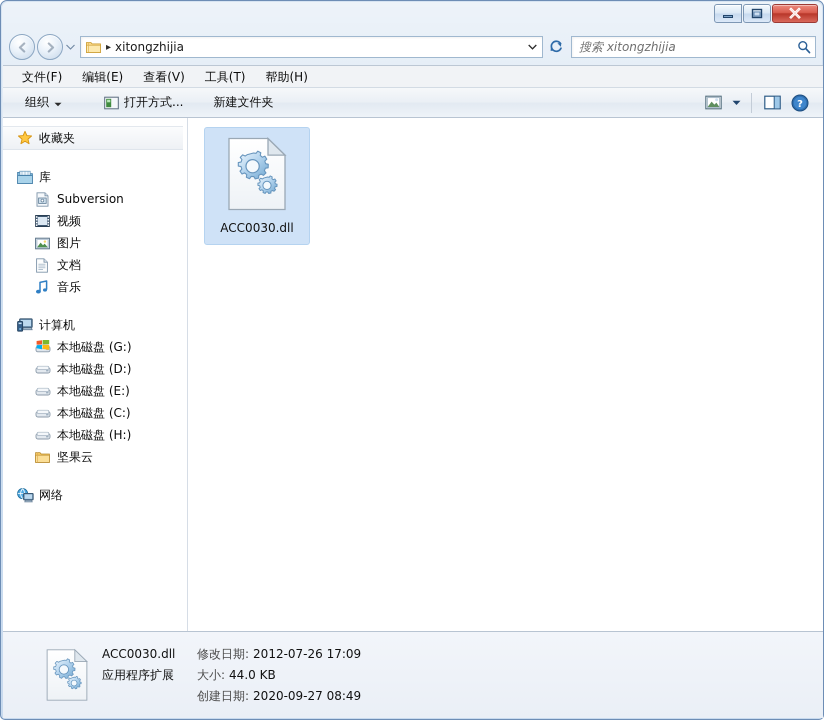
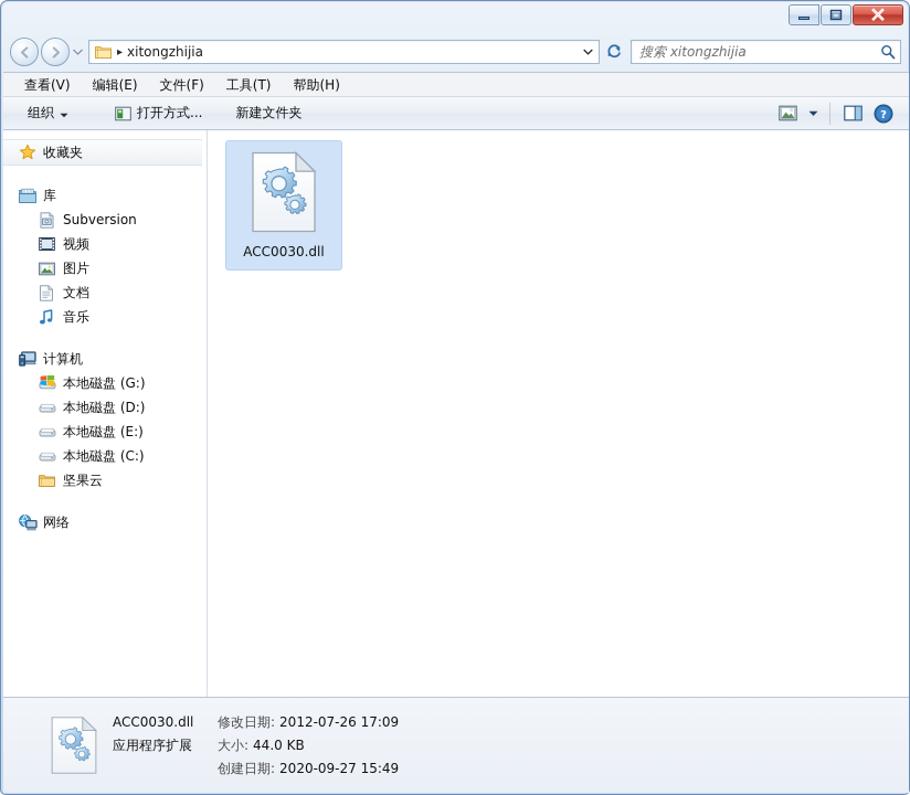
  ▸
  xitongzhijia
  搜索 xitongzhijia
- 文件(F)
+ 查看(V)
  编辑(E)
- 查看(V)
+ 文件(F)
  工具(T)
  帮助(H)
  组织
  打开方式...
  新建文件夹
  ?
  收藏夹
  库
  Subversion
  视频
  图片
  文档
  音乐
  计算机
  本地磁盘 (G:)
  本地磁盘 (D:)
  本地磁盘 (E:)
  本地磁盘 (C:)
- 本地磁盘 (H:)
  坚果云
  网络
  ACC0030.dll
  ACC0030.dll
  修改日期:
  2012-07-26 17:09
  应用程序扩展
  大小:
  44.0 KB
  创建日期:
- 2020-09-27 08:49
+ 2020-09-27 15:49
